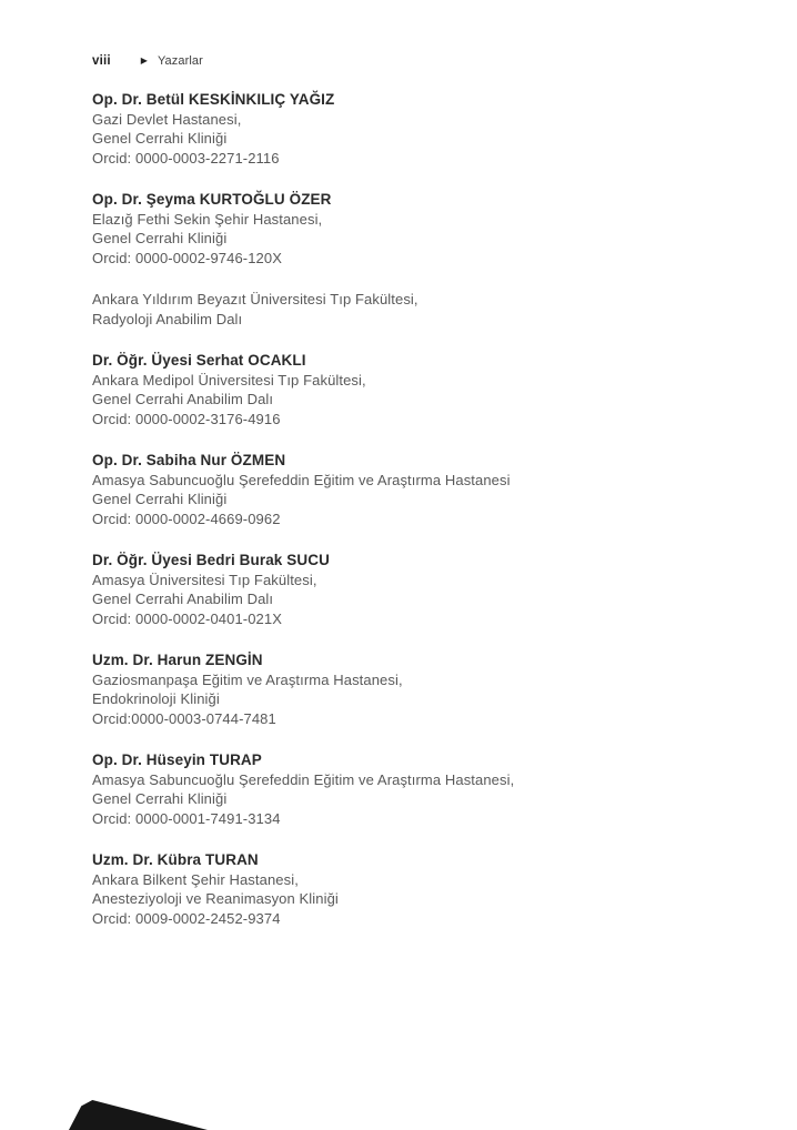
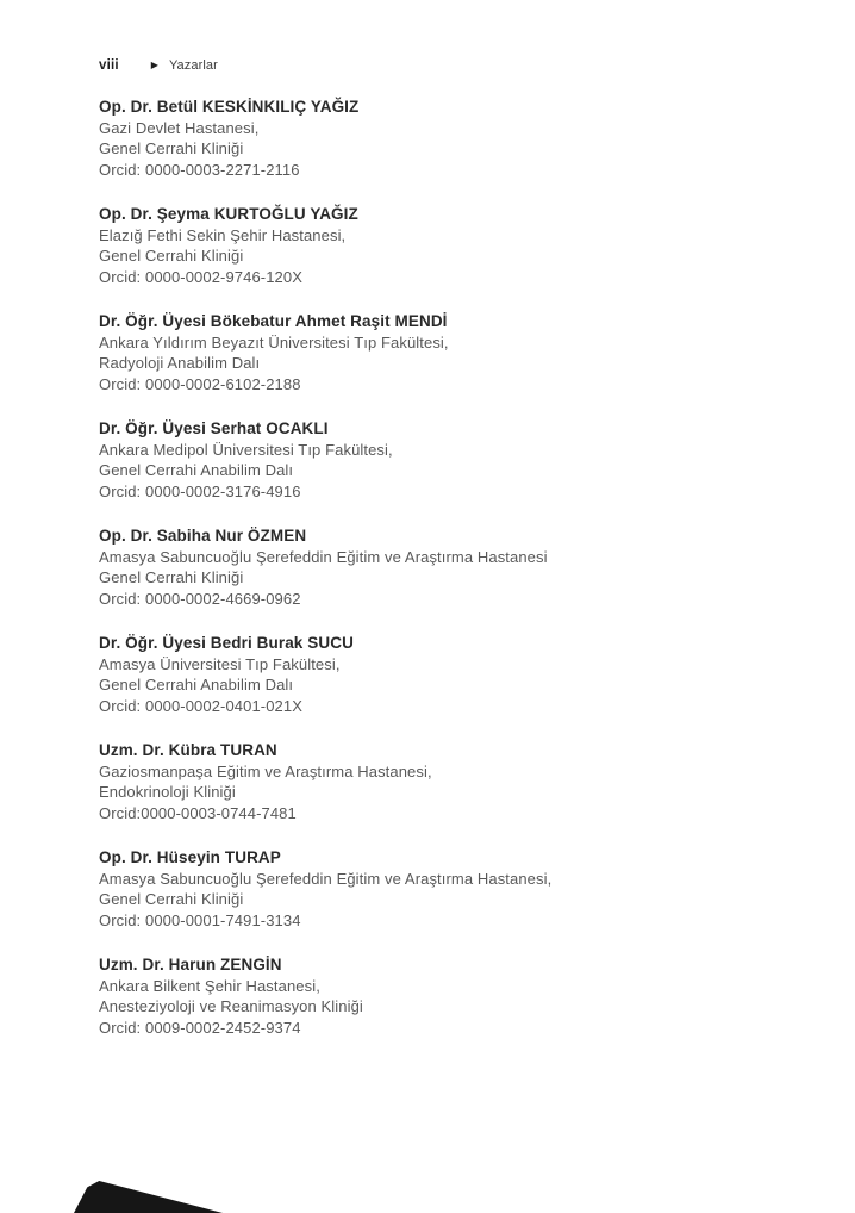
  viii
  ▶
  Yazarlar
  Op. Dr. Betül KESKİNKILIÇ YAĞIZ
  Gazi Devlet Hastanesi,
  Genel Cerrahi Kliniği
  Orcid: 0000-0003-2271-2116
- Op. Dr. Şeyma KURTOĞLU ÖZER
+ Op. Dr. Şeyma KURTOĞLU YAĞIZ
  Elazığ Fethi Sekin Şehir Hastanesi,
  Genel Cerrahi Kliniği
  Orcid: 0000-0002-9746-120X
+ Dr. Öğr. Üyesi Bökebatur Ahmet Raşit MENDİ
  Ankara Yıldırım Beyazıt Üniversitesi Tıp Fakültesi,
  Radyoloji Anabilim Dalı
+ Orcid: 0000-0002-6102-2188
  Dr. Öğr. Üyesi Serhat OCAKLI
  Ankara Medipol Üniversitesi Tıp Fakültesi,
  Genel Cerrahi Anabilim Dalı
  Orcid: 0000-0002-3176-4916
  Op. Dr. Sabiha Nur ÖZMEN
  Amasya Sabuncuoğlu Şerefeddin Eğitim ve Araştırma Hastanesi
  Genel Cerrahi Kliniği
  Orcid: 0000-0002-4669-0962
  Dr. Öğr. Üyesi Bedri Burak SUCU
  Amasya Üniversitesi Tıp Fakültesi,
  Genel Cerrahi Anabilim Dalı
  Orcid: 0000-0002-0401-021X
- Uzm. Dr. Harun ZENGİN
+ Uzm. Dr. Kübra TURAN
  Gaziosmanpaşa Eğitim ve Araştırma Hastanesi,
  Endokrinoloji Kliniği
  Orcid:0000-0003-0744-7481
  Op. Dr. Hüseyin TURAP
  Amasya Sabuncuoğlu Şerefeddin Eğitim ve Araştırma Hastanesi,
  Genel Cerrahi Kliniği
  Orcid: 0000-0001-7491-3134
- Uzm. Dr. Kübra TURAN
+ Uzm. Dr. Harun ZENGİN
  Ankara Bilkent Şehir Hastanesi,
  Anesteziyoloji ve Reanimasyon Kliniği
  Orcid: 0009-0002-2452-9374
